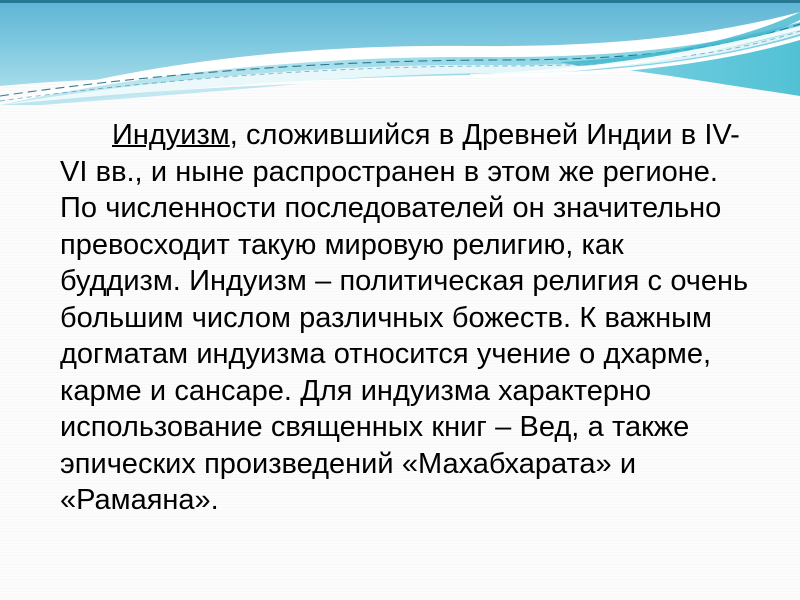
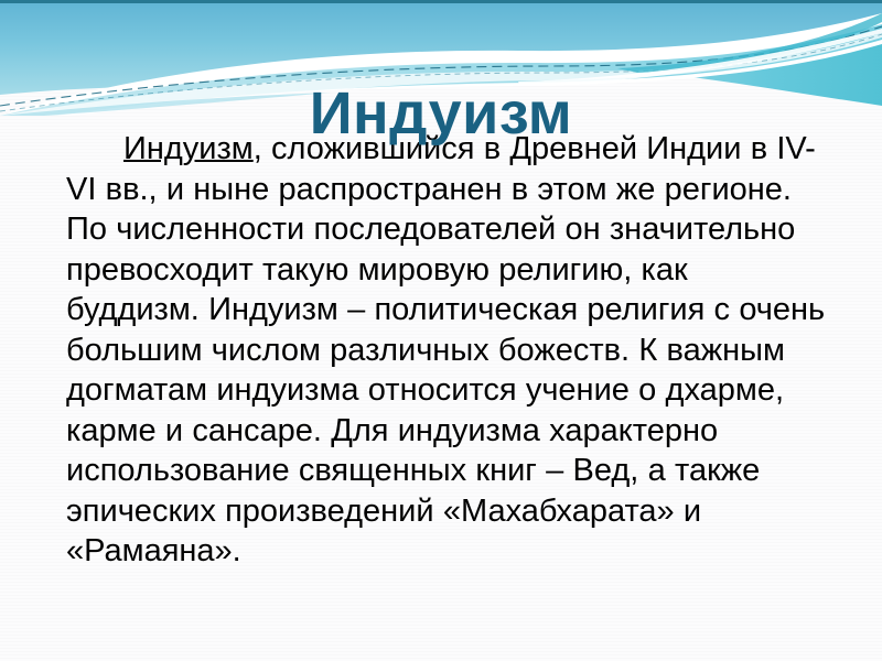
+ Индуизм
  Индуизм, сложившийся в Древней Индии в IV-VI вв., и ныне распространен в этом же регионе. По численности последователей он значительно превосходит такую мировую религию, как буддизм. Индуизм – политическая религия с очень большим числом различных божеств. К важным догматам индуизма относится учение о дхарме, карме и сансаре. Для индуизма характерно использование священных книг – Вед, а также эпических произведений «Махабхарата» и «Рамаяна».
